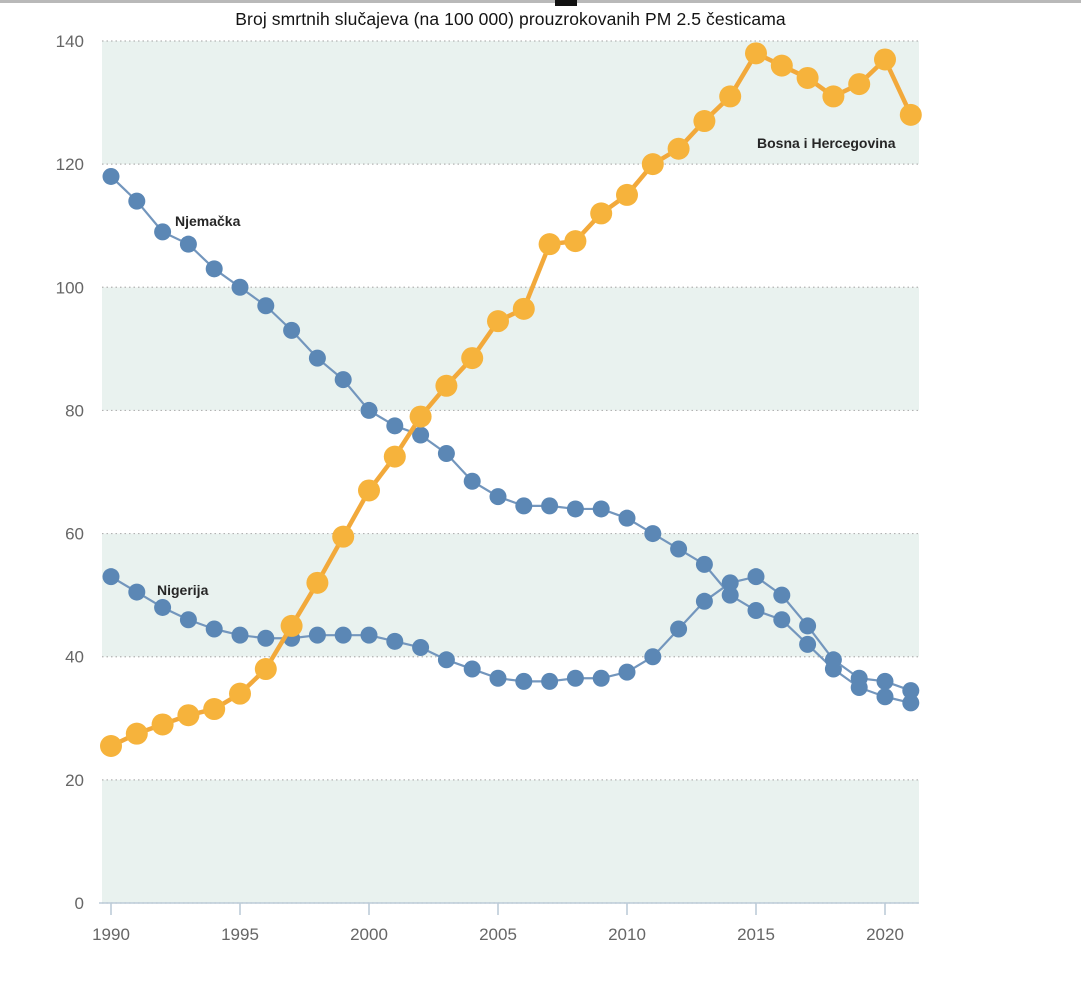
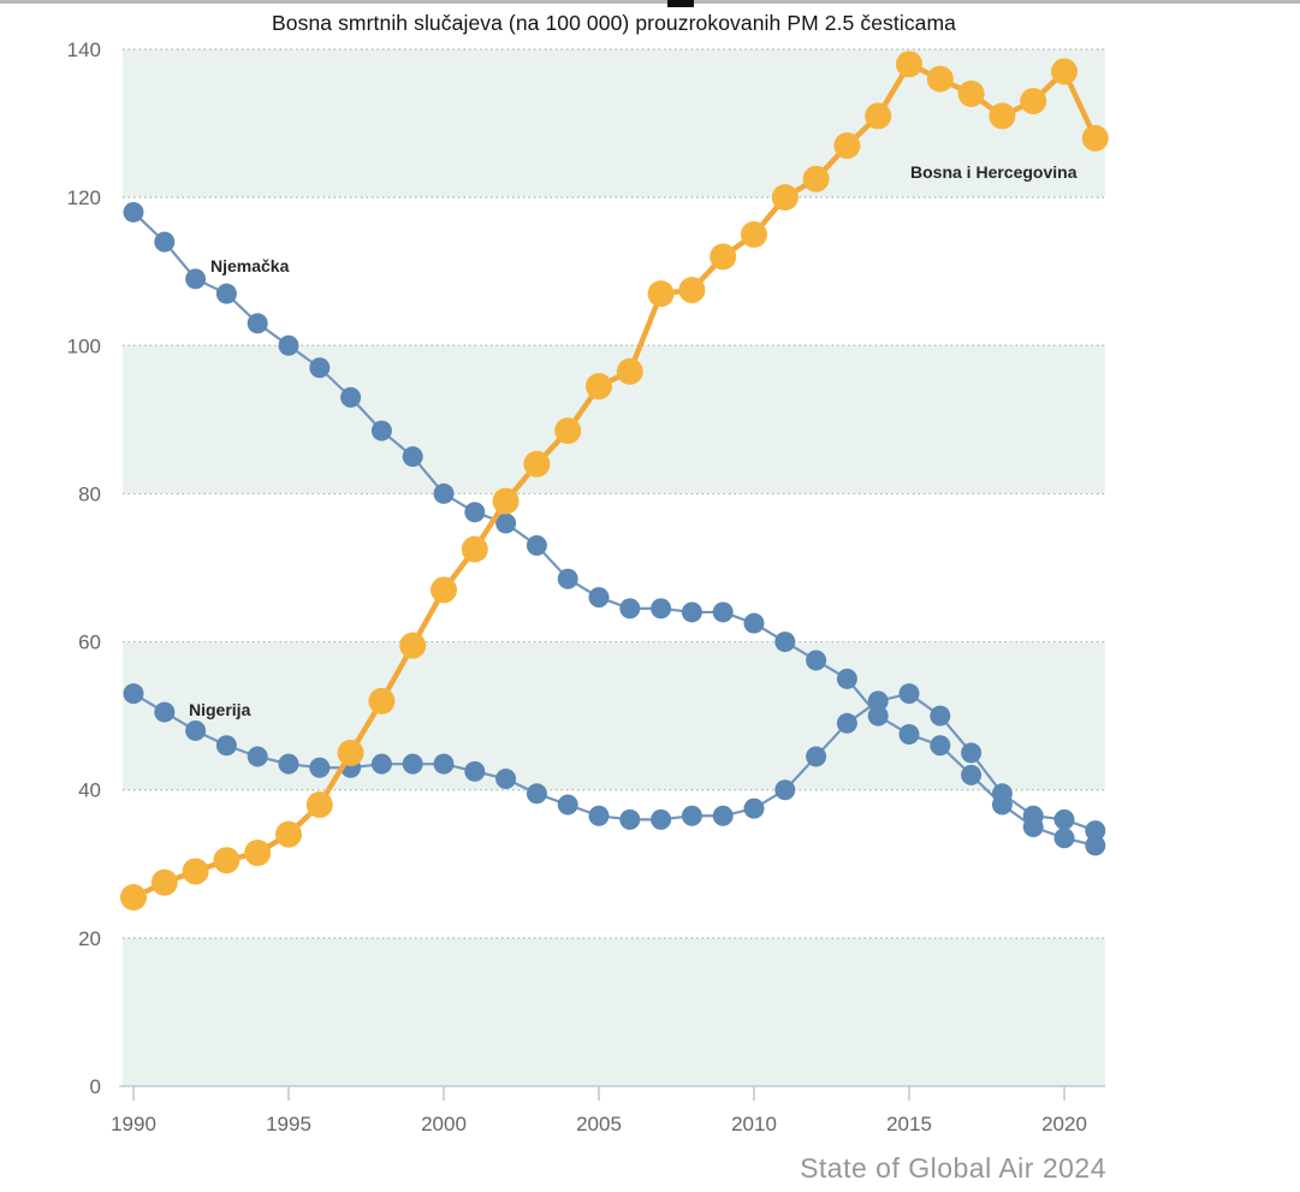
- Broj smrtnih slučajeva (na 100 000) prouzrokovanih PM 2.5 česticama
+ Bosna smrtnih slučajeva (na 100 000) prouzrokovanih PM 2.5 česticama
  0
  20
  40
  60
  80
  100
  120
  140
  1990
  1995
  2000
  2005
  2010
  2015
  2020
  Njemačka
  Nigerija
  Bosna i Hercegovina
+ State of Global Air 2024
